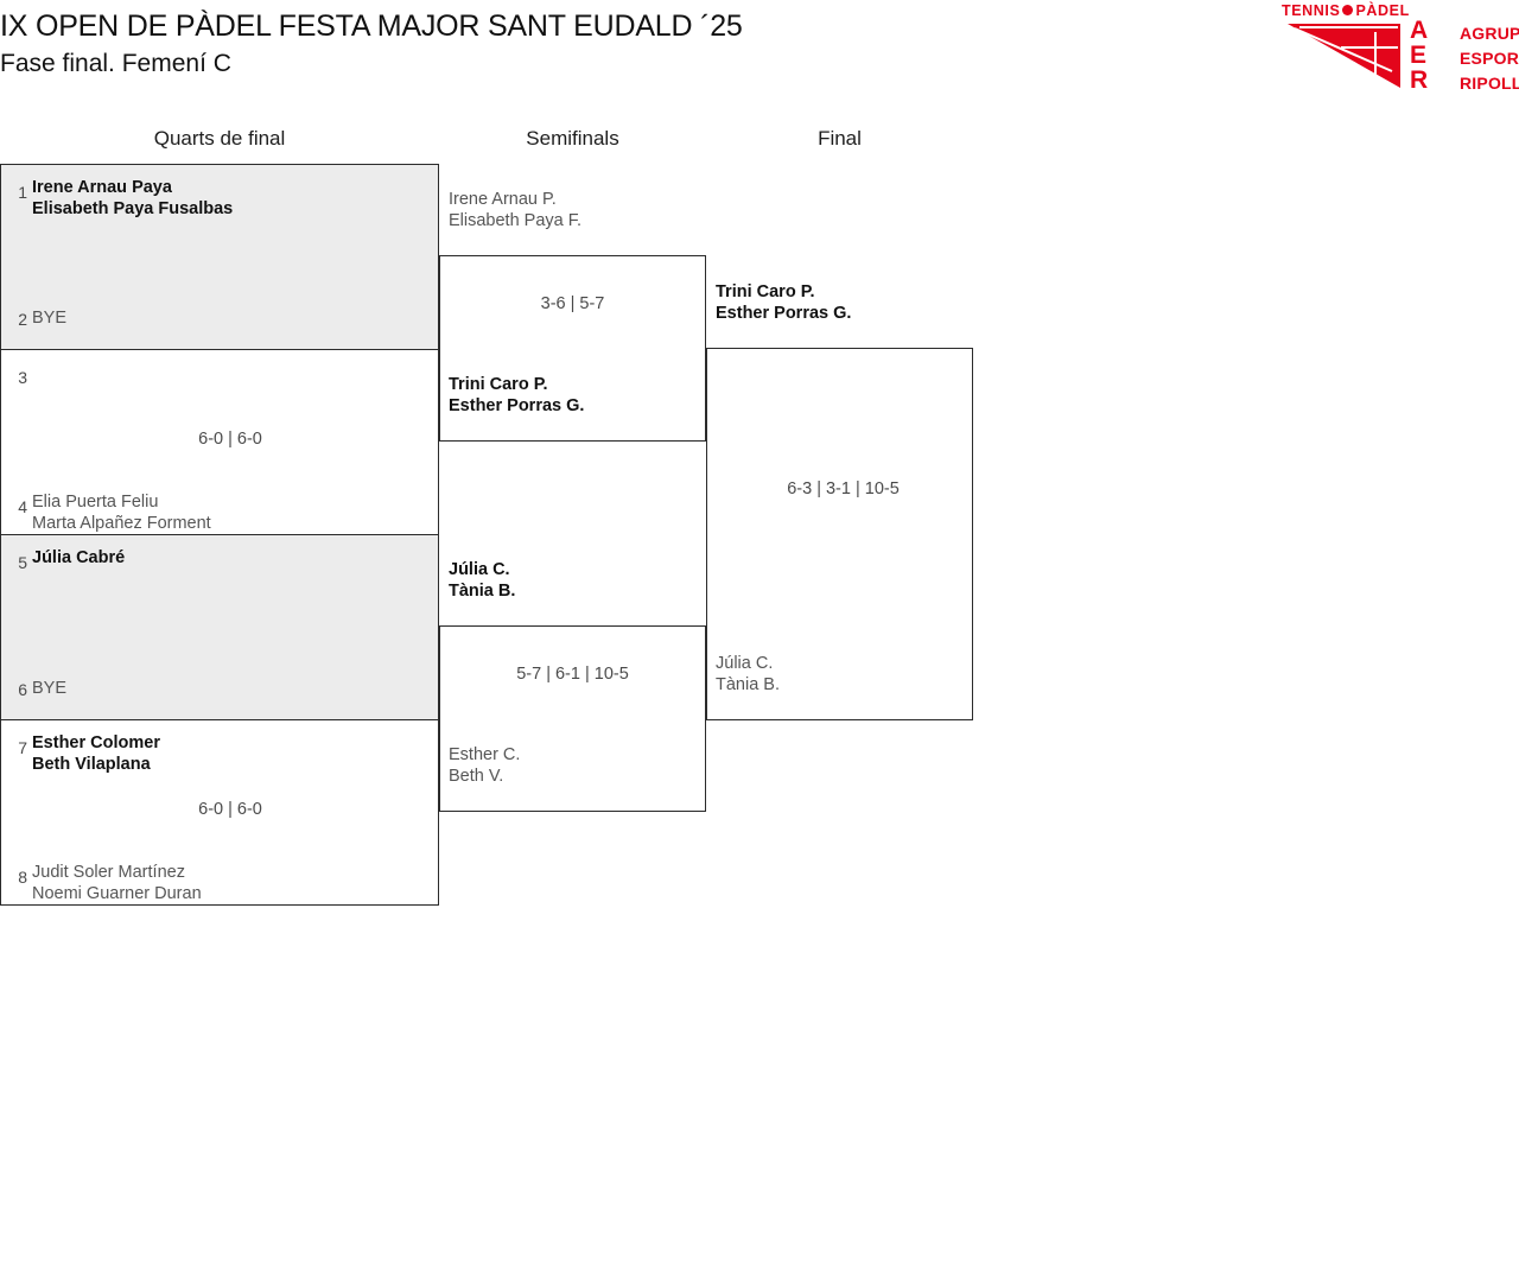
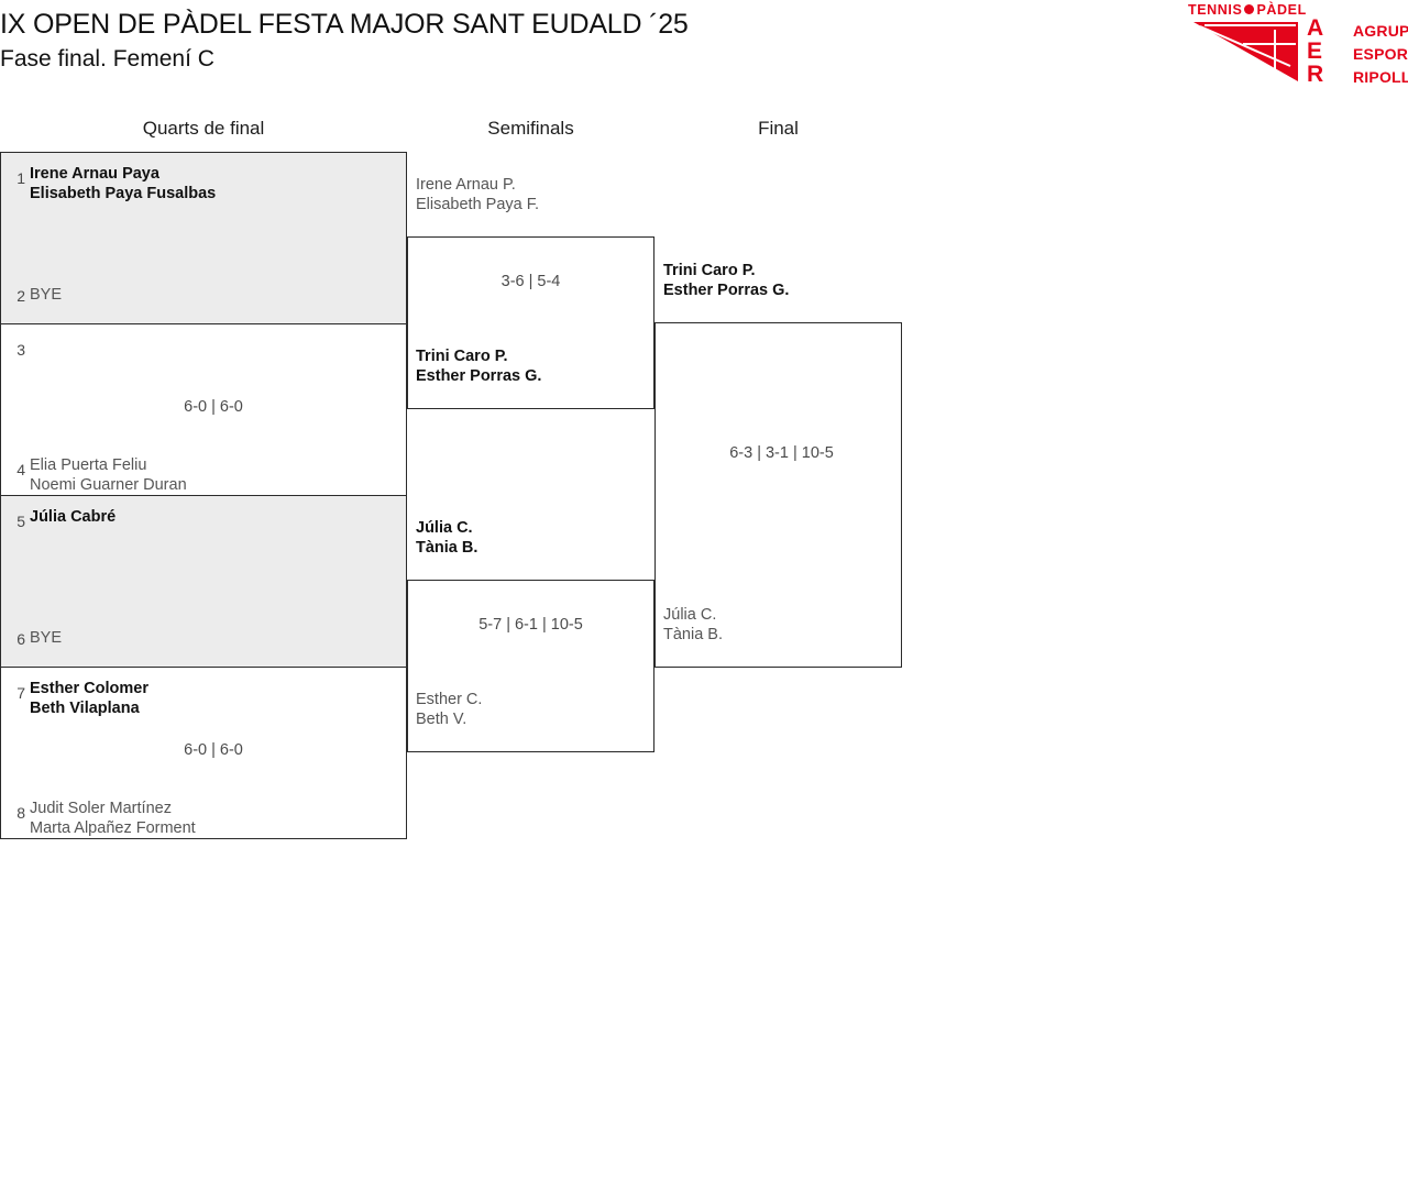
  IX OPEN DE PÀDEL FESTA MAJOR SANT EUDALD ´25
  Fase final. Femení C
  TENNIS PÀDEL
  A
  E
  R
  RIPOLL
  Quarts de final
  Semifinals
  Final
  1
  Irene Arnau Paya
  Elisabeth Paya Fusalbas
  2
  BYE
  3
  6-0 | 6-0
  4
  Elia Puerta Feliu
- Marta Alpañez Forment
+ Noemi Guarner Duran
  5
  Júlia Cabré
  6
  BYE
  7
  Esther Colomer
  Beth Vilaplana
  6-0 | 6-0
  8
  Judit Soler Martínez
- Noemi Guarner Duran
+ Marta Alpañez Forment
  Irene Arnau P.
  Elisabeth Paya F.
- 3-6 | 5-7
+ 3-6 | 5-4
  Trini Caro P.
  Esther Porras G.
  Júlia C.
  Tània B.
  5-7 | 6-1 | 10-5
  Esther C.
  Beth V.
  Trini Caro P.
  Esther Porras G.
  6-3 | 3-1 | 10-5
  Júlia C.
  Tània B.
